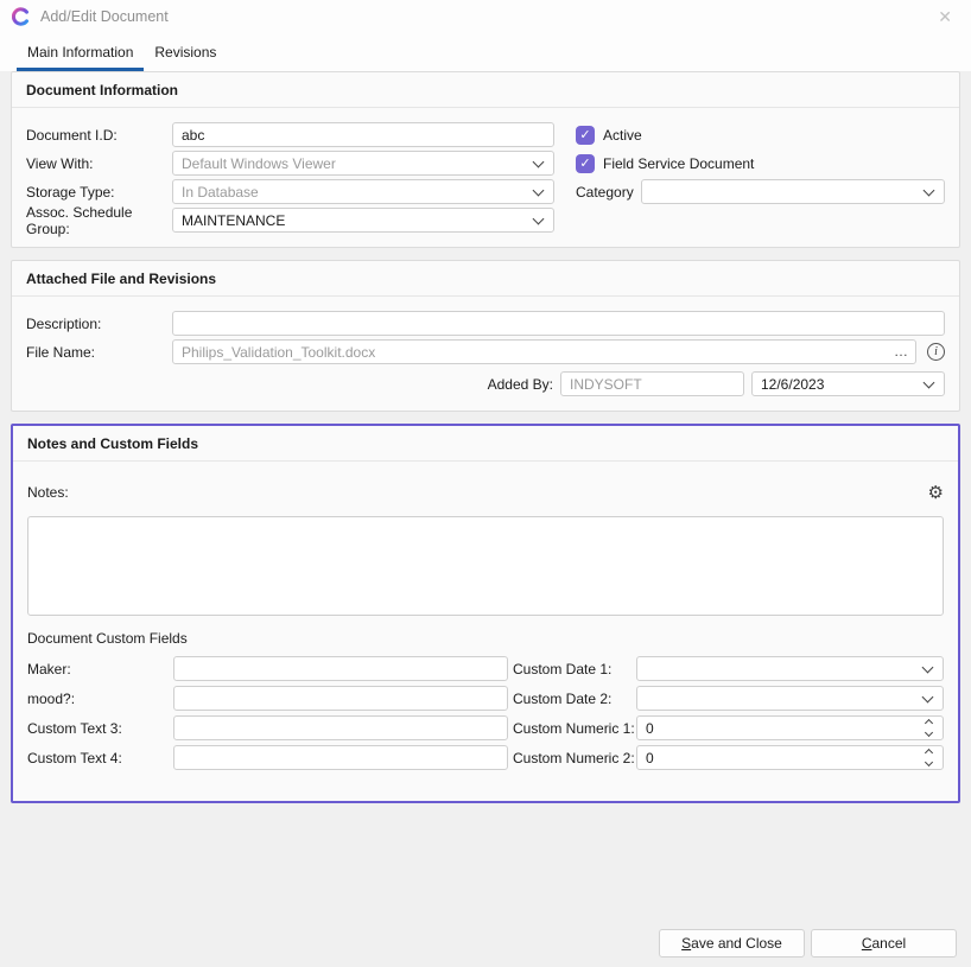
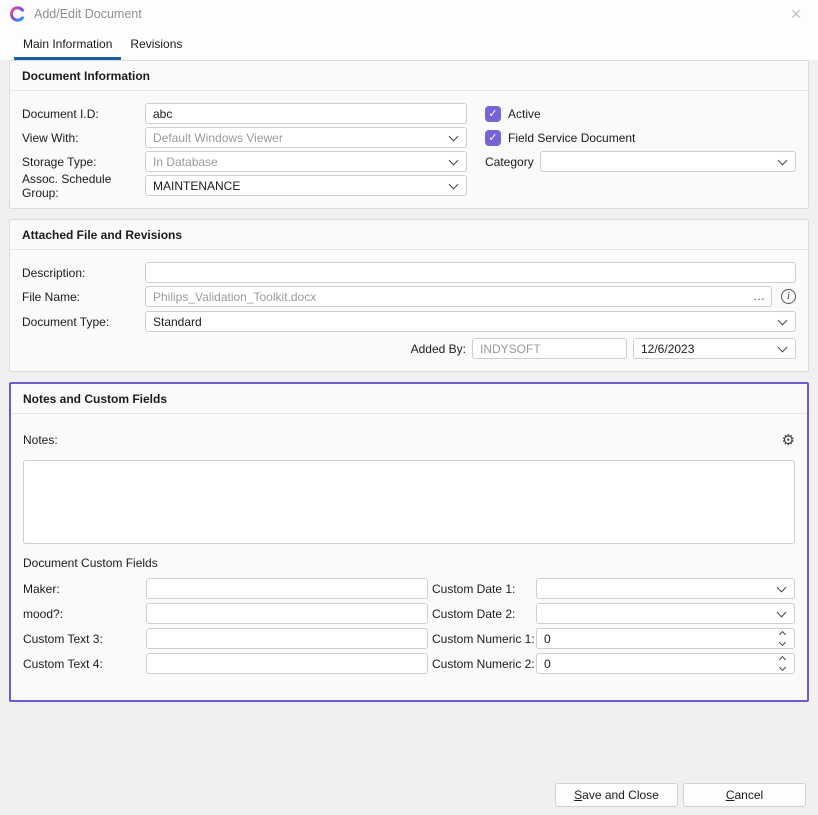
  Add/Edit Document
  ✕
  Main Information
  Revisions
  Document Information
  Document I.D:
  abc
  View With:
  Default Windows Viewer
  Storage Type:
  In Database
  Assoc. Schedule Group:
  MAINTENANCE
  ✓
  Active
  ✓
  Field Service Document
  Category
  Attached File and Revisions
  Description:
  File Name:
  Philips_Validation_Toolkit.docx
  …
  i
+ Document Type:
+ Standard
  Added By:
  INDYSOFT
  12/6/2023
  Notes and Custom Fields
  Notes:
  ⚙
  Document Custom Fields
  Maker:
  Custom Date 1:
  mood?:
  Custom Date 2:
  Custom Text 3:
  Custom Numeric 1:
  0
  Custom Text 4:
  Custom Numeric 2:
  0
  Save and Close
  Cancel
